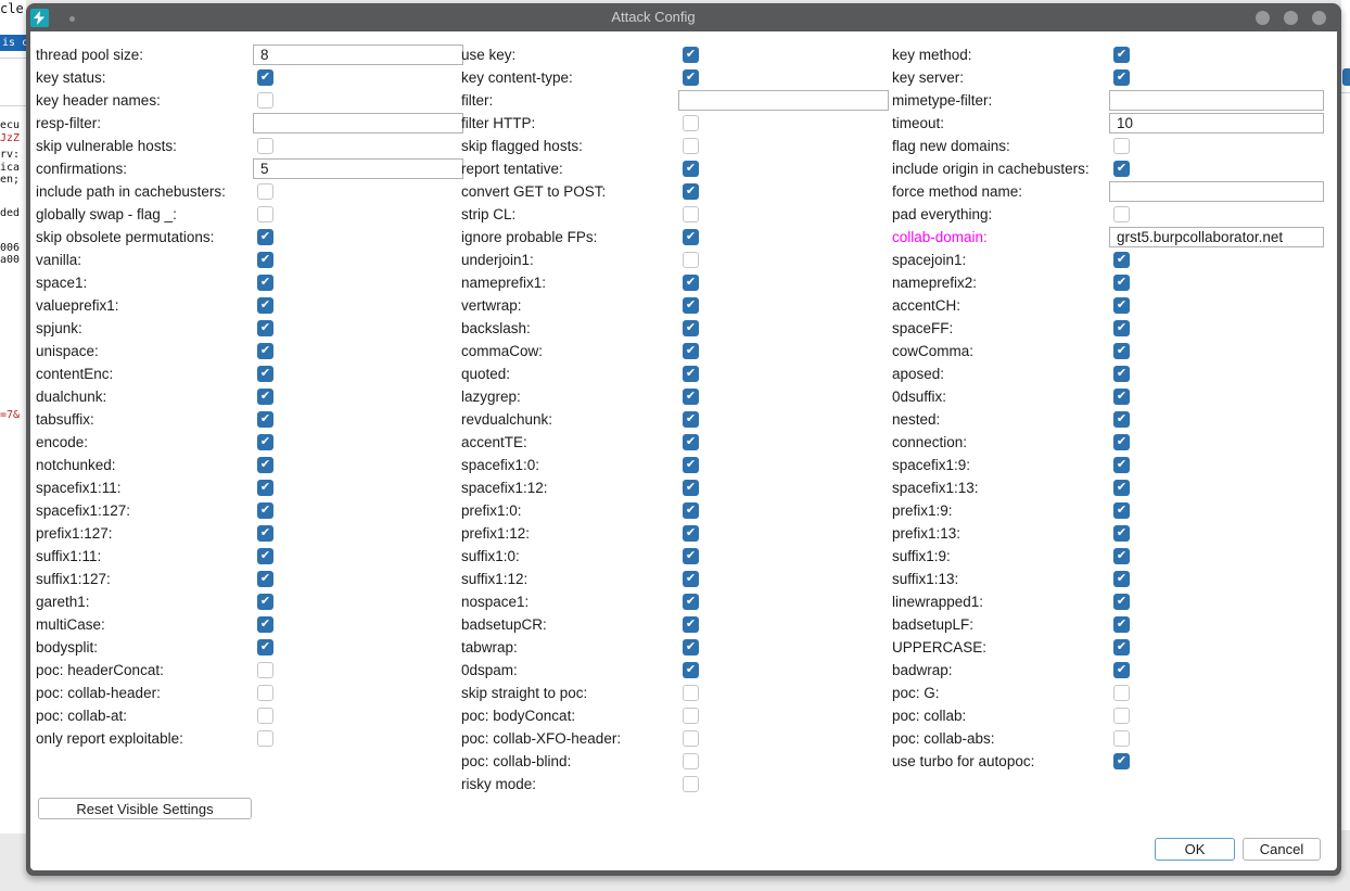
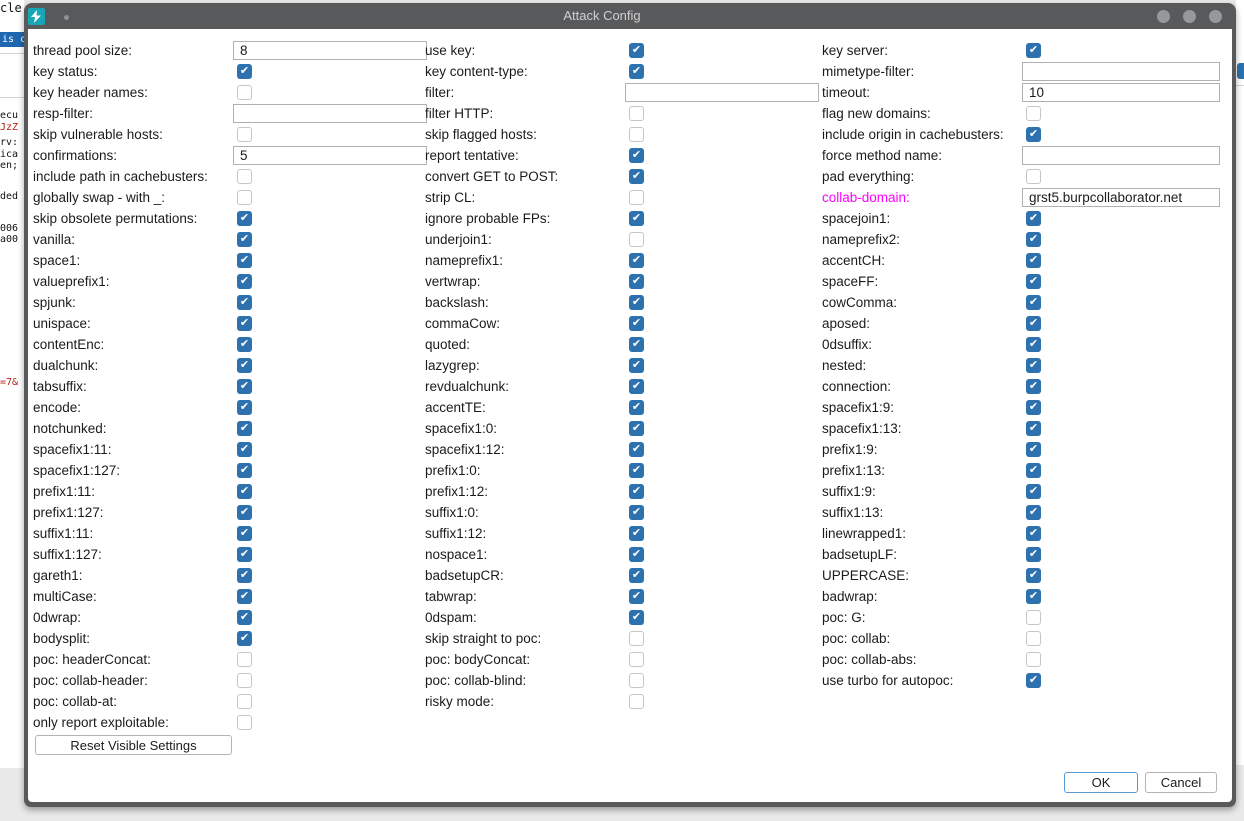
  cle
  ecu
  JzZ
  rv:
  ica
  en;
  ded
  006
  a00
  =7&
  Attack Config
  thread pool size:
  8
  key status:
  key header names:
  resp-filter:
  skip vulnerable hosts:
  confirmations:
  5
  include path in cachebusters:
- globally swap - flag _:
+ globally swap - with _:
  skip obsolete permutations:
  vanilla:
  space1:
  valueprefix1:
  spjunk:
  unispace:
  contentEnc:
  dualchunk:
  tabsuffix:
  encode:
  notchunked:
  spacefix1:11:
  spacefix1:127:
+ prefix1:11:
  prefix1:127:
  suffix1:11:
  suffix1:127:
  gareth1:
  multiCase:
+ 0dwrap:
  bodysplit:
  poc: headerConcat:
  poc: collab-header:
  poc: collab-at:
  only report exploitable:
  use key:
  key content-type:
  filter:
  filter HTTP:
  skip flagged hosts:
  report tentative:
  convert GET to POST:
  strip CL:
  ignore probable FPs:
  underjoin1:
  nameprefix1:
  vertwrap:
  backslash:
  commaCow:
  quoted:
  lazygrep:
  revdualchunk:
  accentTE:
  spacefix1:0:
  spacefix1:12:
  prefix1:0:
  prefix1:12:
  suffix1:0:
  suffix1:12:
  nospace1:
  badsetupCR:
  tabwrap:
  0dspam:
  skip straight to poc:
  poc: bodyConcat:
- poc: collab-XFO-header:
  poc: collab-blind:
  risky mode:
- key method:
  key server:
  mimetype-filter:
  timeout:
  10
  flag new domains:
  include origin in cachebusters:
  force method name:
  pad everything:
  collab-domain:
  grst5.burpcollaborator.net
  spacejoin1:
  nameprefix2:
  accentCH:
  spaceFF:
  cowComma:
  aposed:
  0dsuffix:
  nested:
  connection:
  spacefix1:9:
  spacefix1:13:
  prefix1:9:
  prefix1:13:
  suffix1:9:
  suffix1:13:
  linewrapped1:
  badsetupLF:
  UPPERCASE:
  badwrap:
  poc: G:
  poc: collab:
  poc: collab-abs:
  use turbo for autopoc:
  Reset Visible Settings
  OK
  Cancel
